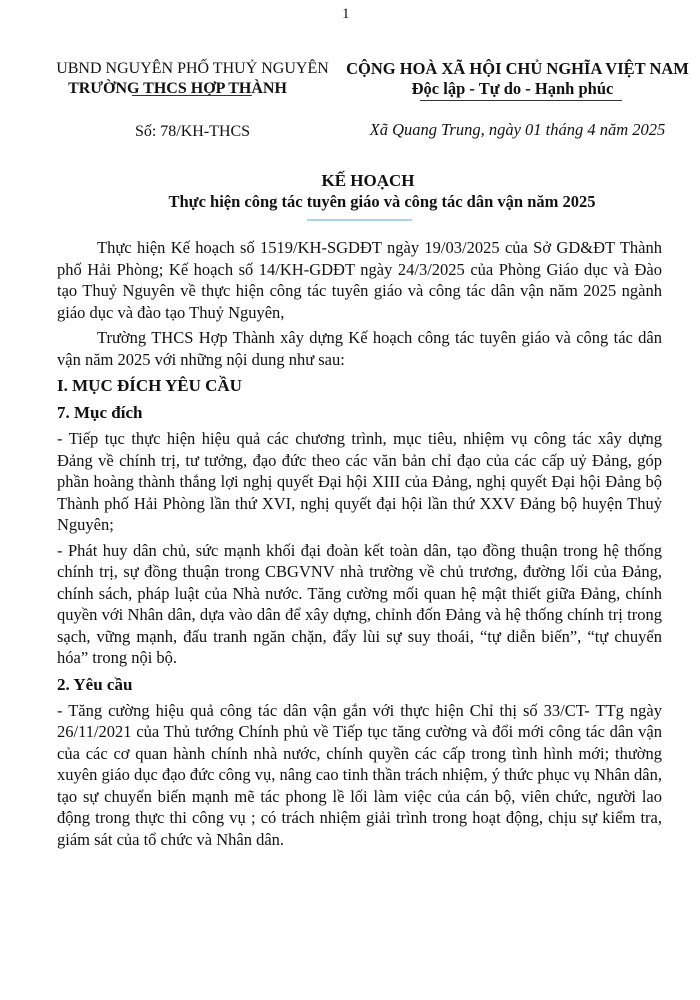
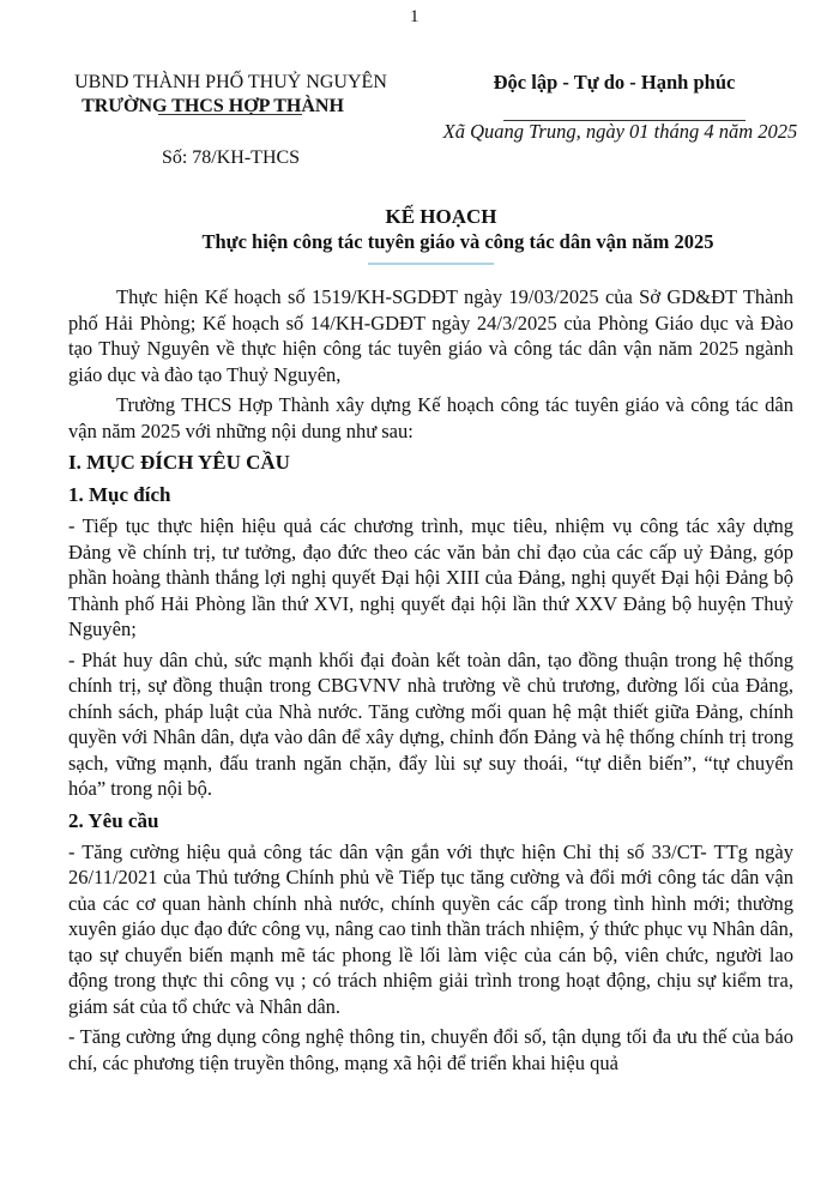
  1
- UBND NGUYÊN PHỐ THUỶ NGUYÊN
+ UBND THÀNH PHỐ THUỶ NGUYÊN
  TRƯỜNG THCS HỢP THÀNH
  Số: 78/KH-THCS
- CỘNG HOÀ XÃ HỘI CHỦ NGHĨA VIỆT NAM
  Độc lập - Tự do - Hạnh phúc
  Xã Quang Trung, ngày 01 tháng 4 năm 2025
  KẾ HOẠCH
  Thực hiện công tác tuyên giáo và công tác dân vận năm 2025
  Thực hiện Kế hoạch số 1519/KH-SGDĐT ngày 19/03/2025 của Sở GD&ĐT Thành phố Hải Phòng; Kế hoạch số 14/KH-GDĐT ngày 24/3/2025 của Phòng Giáo dục và Đào tạo Thuỷ Nguyên về thực hiện công tác tuyên giáo và công tác dân vận năm 2025 ngành giáo dục và đào tạo Thuỷ Nguyên,
  Trường THCS Hợp Thành xây dựng Kế hoạch công tác tuyên giáo và công tác dân vận năm 2025 với những nội dung như sau:
  I. MỤC ĐÍCH YÊU CẦU
- 7. Mục đích
+ 1. Mục đích
  - Tiếp tục thực hiện hiệu quả các chương trình, mục tiêu, nhiệm vụ công tác xây dựng Đảng về chính trị, tư tưởng, đạo đức theo các văn bản chỉ đạo của các cấp uỷ Đảng, góp phần hoàng thành thắng lợi nghị quyết Đại hội XIII của Đảng, nghị quyết Đại hội Đảng bộ Thành phố Hải Phòng lần thứ XVI, nghị quyết đại hội lần thứ XXV Đảng bộ huyện Thuỷ Nguyên;
  - Phát huy dân chủ, sức mạnh khối đại đoàn kết toàn dân, tạo đồng thuận trong hệ thống chính trị, sự đồng thuận trong CBGVNV nhà trường về chủ trương, đường lối của Đảng, chính sách, pháp luật của Nhà nước. Tăng cường mối quan hệ mật thiết giữa Đảng, chính quyền với Nhân dân, dựa vào dân để xây dựng, chỉnh đốn Đảng và hệ thống chính trị trong sạch, vững mạnh, đấu tranh ngăn chặn, đẩy lùi sự suy thoái, “tự diễn biến”, “tự chuyển hóa” trong nội bộ.
  2. Yêu cầu
  - Tăng cường hiệu quả công tác dân vận gắn với thực hiện Chỉ thị số 33/CT- TTg ngày 26/11/2021 của Thủ tướng Chính phủ về Tiếp tục tăng cường và đổi mới công tác dân vận của các cơ quan hành chính nhà nước, chính quyền các cấp trong tình hình mới; thường xuyên giáo dục đạo đức công vụ, nâng cao tinh thần trách nhiệm, ý thức phục vụ Nhân dân, tạo sự chuyển biến mạnh mẽ tác phong lề lối làm việc của cán bộ, viên chức, người lao động trong thực thi công vụ ; có trách nhiệm giải trình trong hoạt động, chịu sự kiểm tra, giám sát của tổ chức và Nhân dân.
+ - Tăng cường ứng dụng công nghệ thông tin, chuyển đổi số, tận dụng tối đa ưu thế của báo chí, các phương tiện truyền thông, mạng xã hội để triển khai hiệu quả
